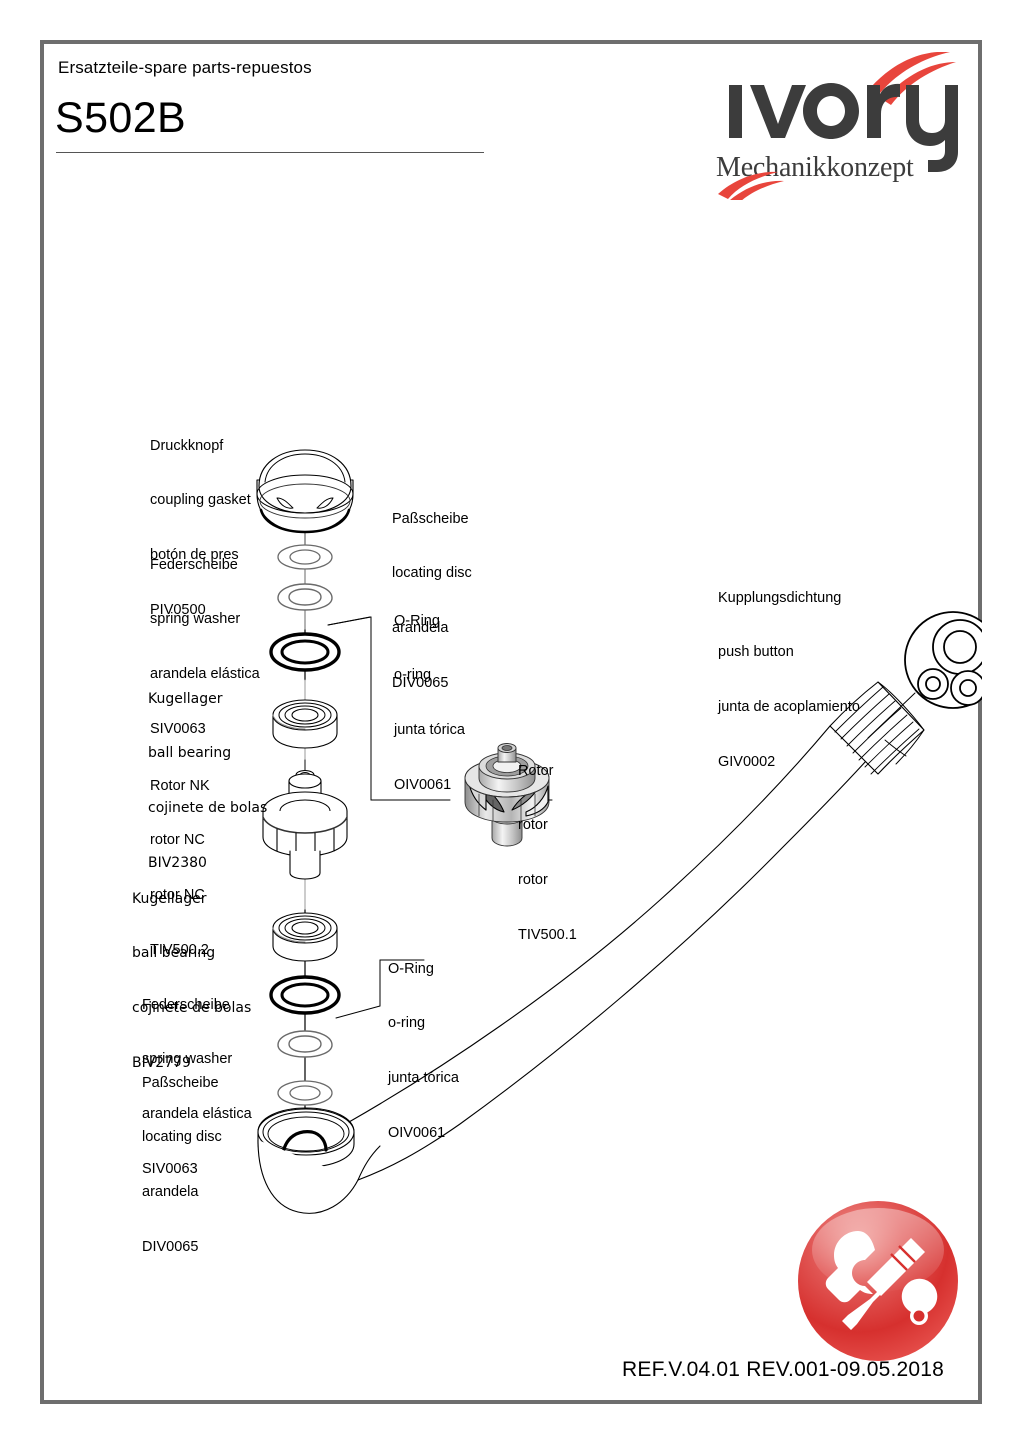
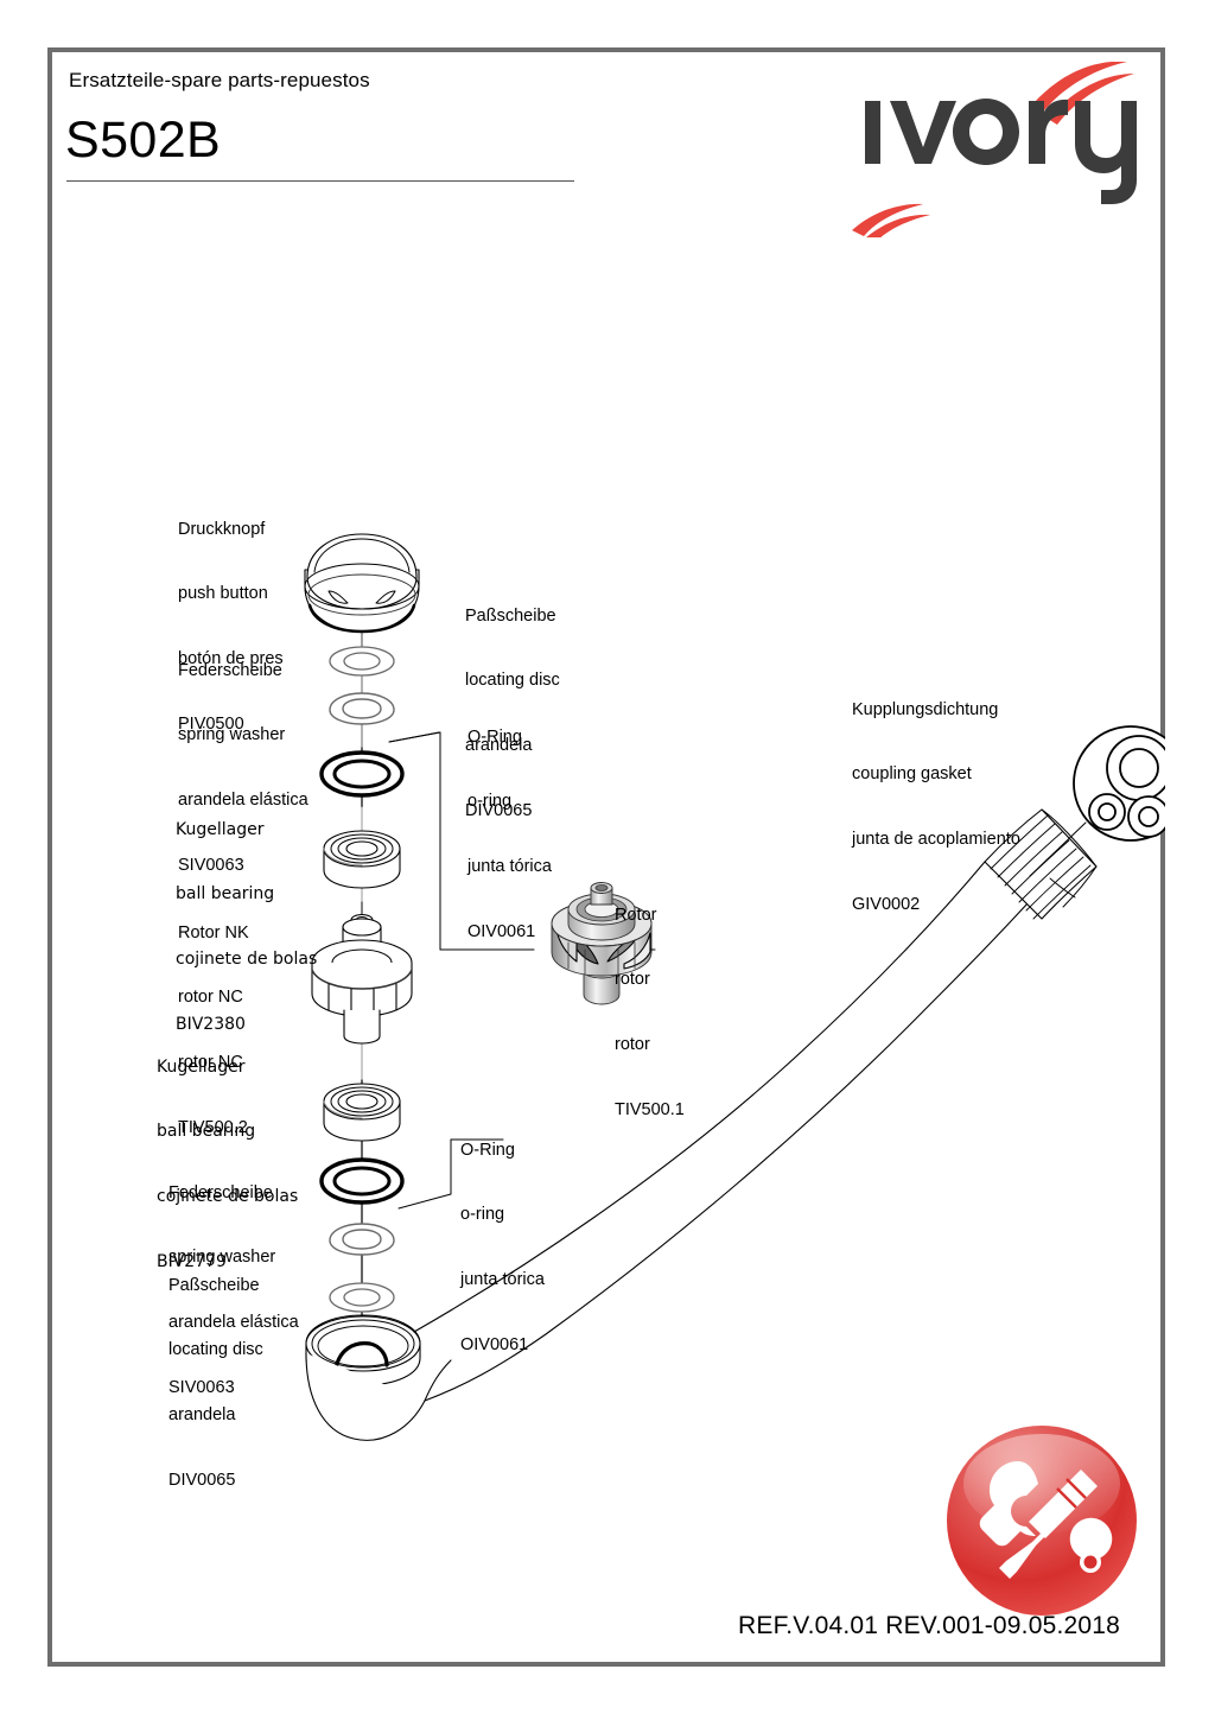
  Ersatzteile-spare parts-repuestos
  S502B
- Mechanikkonzept
  Druckknopf
- coupling gasket
+ push button
  botón de pres
  PIV0500
  Paßscheibe
  locating disc
  arandela
  DIV0065
  Federscheibe
  spring washer
  arandela elástica
  SIV0063
  O-Ring
  o-ring
  junta tórica
  OIV0061
  Kugellager
  ball bearing
  cojinete de bolas
  BIV2380
  Rotor NK
  rotor NC
  rotor NC
  TIV500.2
  Rotor
  rotor
  rotor
  TIV500.1
  Kugellager
  ball bearing
  cojinete de bolas
  BIV2779
  O-Ring
  o-ring
  junta tórica
  OIV0061
  Federscheibe
  spring washer
  arandela elástica
  SIV0063
  Paßscheibe
  locating disc
  arandela
  DIV0065
  Kupplungsdichtung
- push button
+ coupling gasket
  junta de acoplamiento
  GIV0002
  REF.V.04.01 REV.001-09.05.2018
